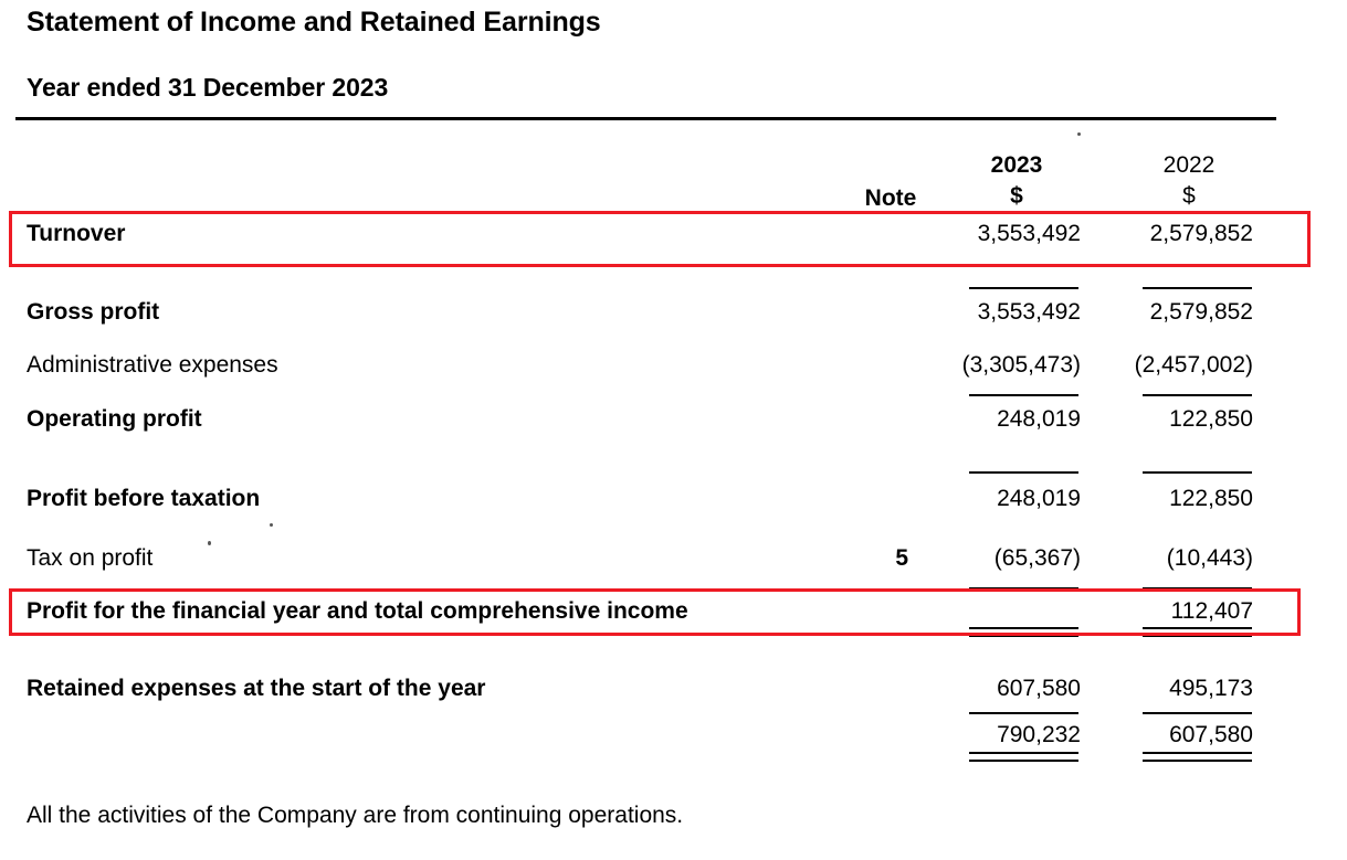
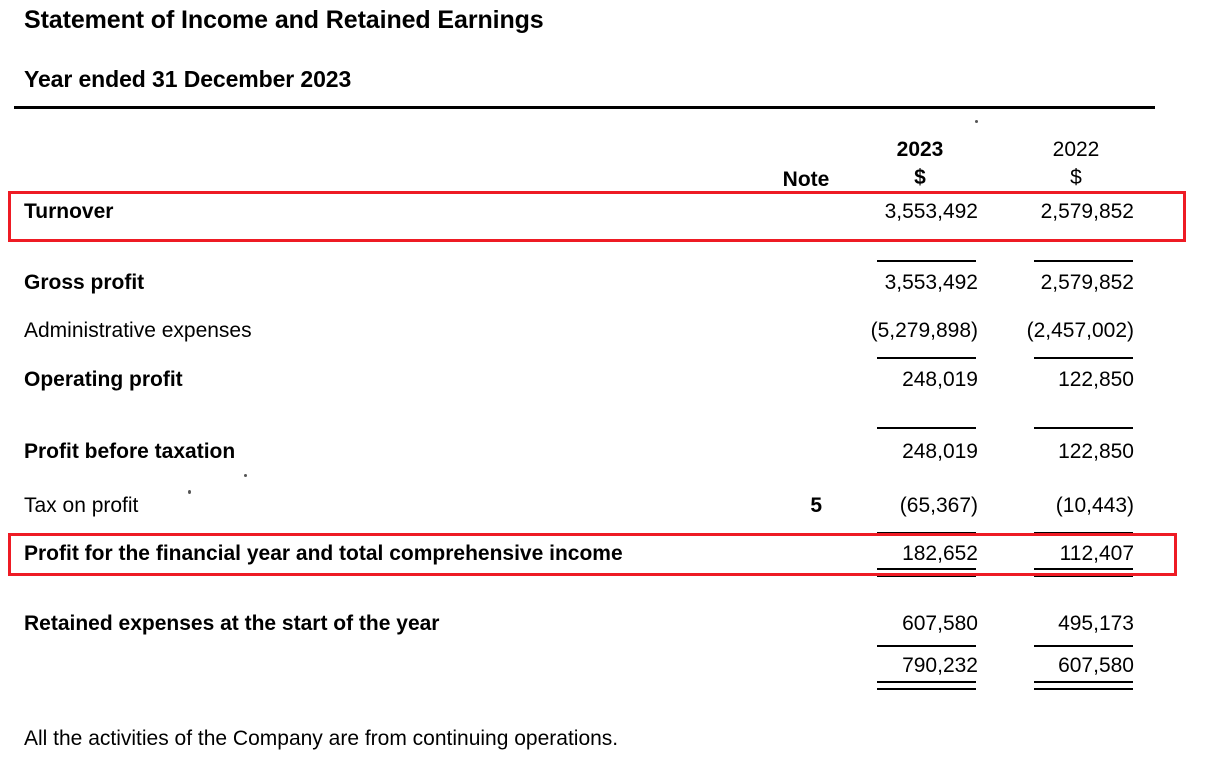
  Statement of Income and Retained Earnings
  Year ended 31 December 2023
  Note
  2023
  $
  2022
  $
  Turnover
  3,553,492
  2,579,852
  Gross profit
  3,553,492
  2,579,852
  Administrative expenses
- (3,305,473)
+ (5,279,898)
  (2,457,002)
  Operating profit
  248,019
  122,850
  Profit before taxation
  248,019
  122,850
  Tax on profit
  5
  (65,367)
  (10,443)
  Profit for the financial year and total comprehensive income
+ 182,652
  112,407
  Retained expenses at the start of the year
  607,580
  495,173
  790,232
  607,580
  All the activities of the Company are from continuing operations.
